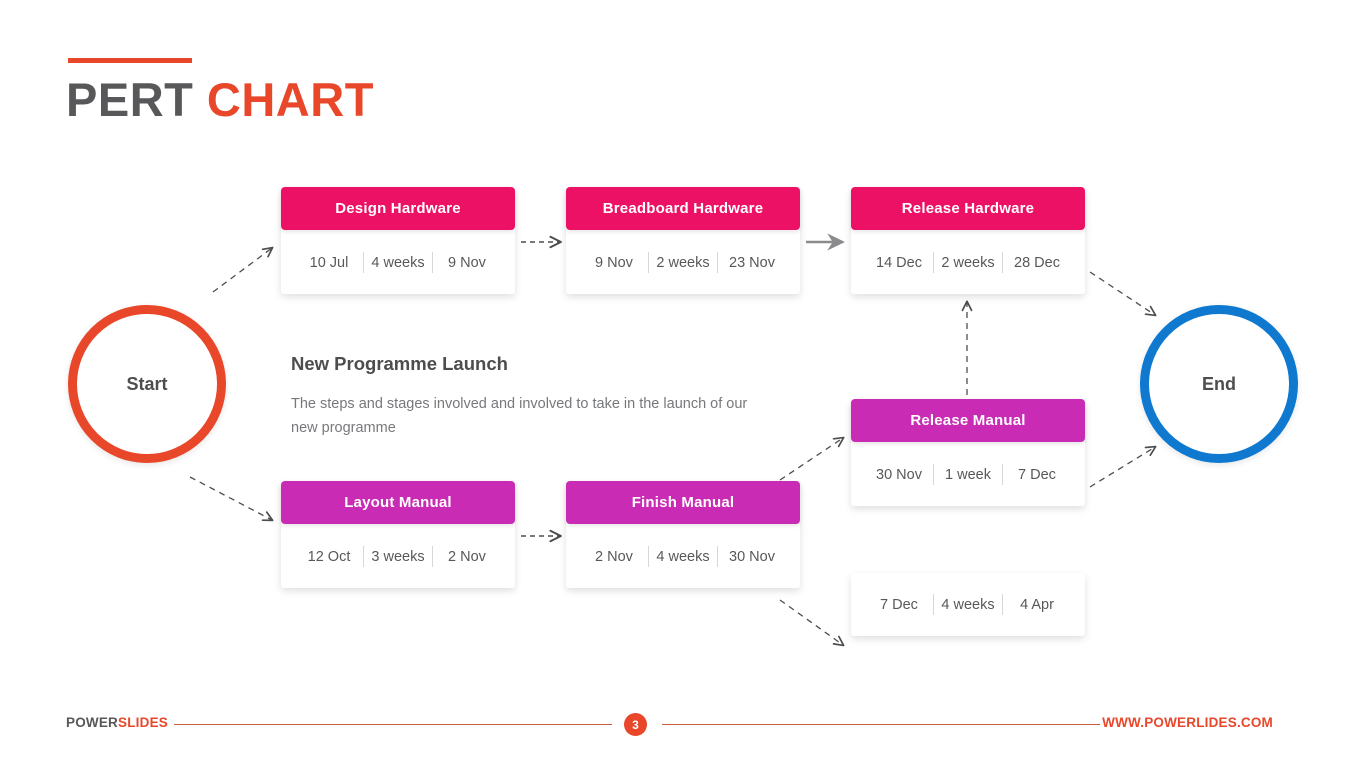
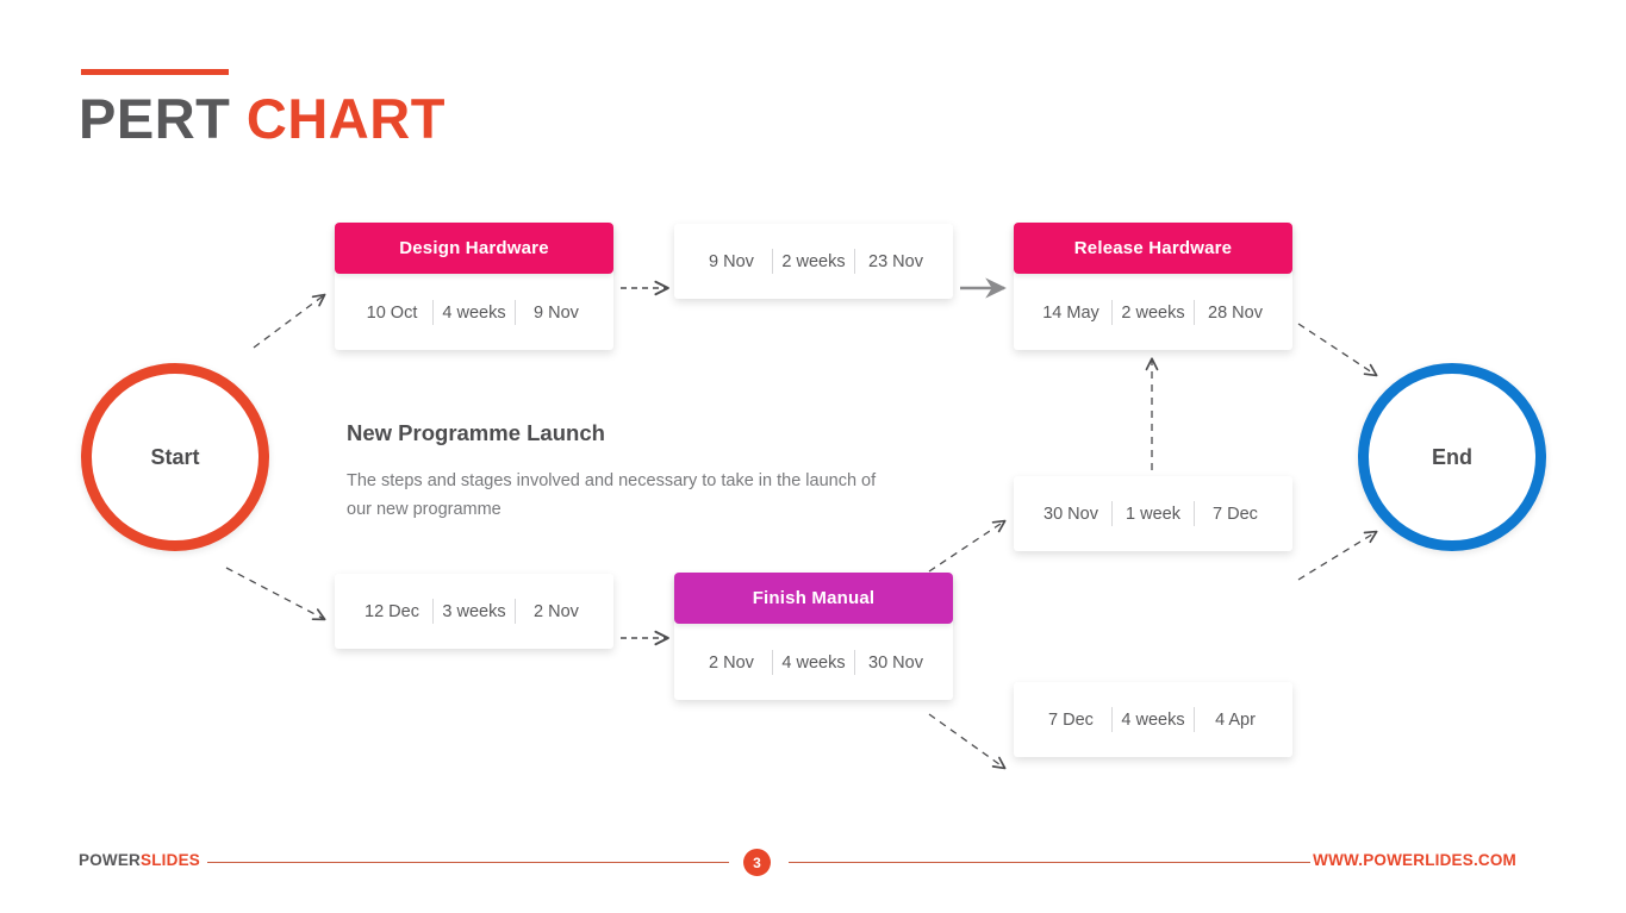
  PERT CHART
  Start
  End
  New Programme Launch
- The steps and stages involved and involved to take in the launch of our new programme
+ The steps and stages involved and necessary to take in the launch of our new programme
  Design Hardware
- 10 Jul
+ 10 Oct
  4 weeks
  9 Nov
- Breadboard Hardware
  9 Nov
  2 weeks
  23 Nov
  Release Hardware
- 14 Dec
+ 14 May
  2 weeks
- 28 Dec
+ 28 Nov
- Layout Manual
- 12 Oct
+ 12 Dec
  3 weeks
  2 Nov
  Finish Manual
  2 Nov
  4 weeks
  30 Nov
- Release Manual
  30 Nov
  1 week
  7 Dec
  7 Dec
  4 weeks
  4 Apr
  POWERSLIDES
  3
  WWW.POWERLIDES.COM
